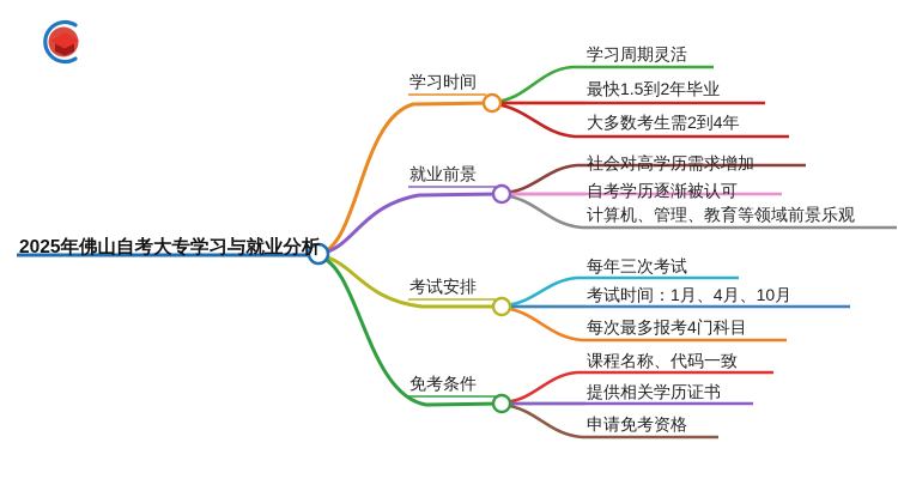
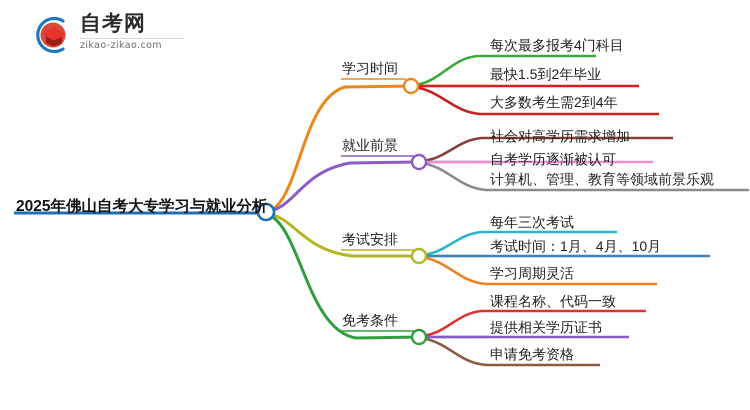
+ 自考网
+ zikao-zikao.com
  2025年佛山自考大专学习与就业分析
  学习时间
  就业前景
  考试安排
  免考条件
- 学习周期灵活
+ 每次最多报考4门科目
  最快1.5到2年毕业
  大多数考生需2到4年
  社会对高学历需求增加
  自考学历逐渐被认可
  计算机、管理、教育等领域前景乐观
  每年三次考试
  考试时间：1月、4月、10月
- 每次最多报考4门科目
+ 学习周期灵活
  课程名称、代码一致
  提供相关学历证书
  申请免考资格
